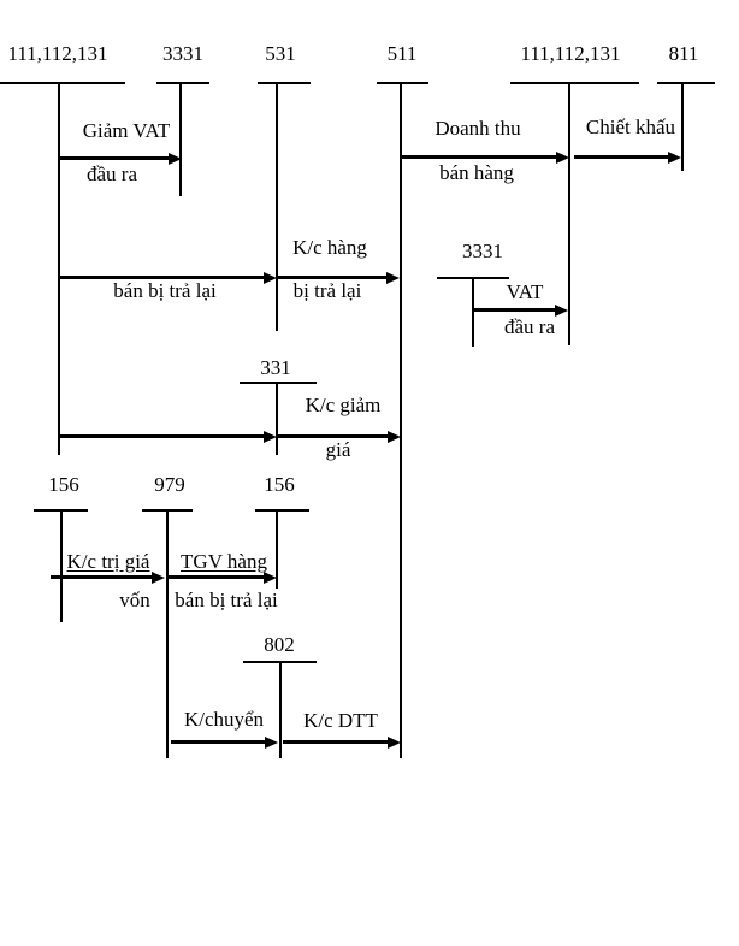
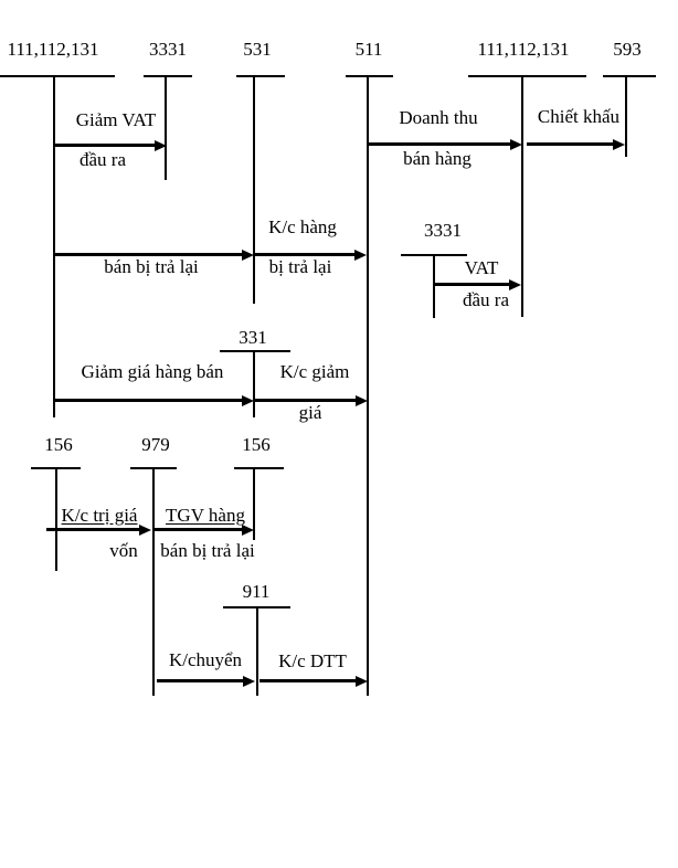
  111,112,131
  3331
  531
  511
  111,112,131
- 811
+ 593
  Giảm VAT
  đầu ra
  Doanh thu
  bán hàng
  Chiết khấu
  bán bị trả lại
  K/c hàng
  bị trả lại
  3331
  VAT
  đầu ra
  331
+ Giảm giá hàng bán
  K/c giảm
  giá
  156
  979
  156
  K/c trị giá
  vốn
  TGV hàng
  bán bị trả lại
- 802
+ 911
  K/chuyển
  K/c DTT
